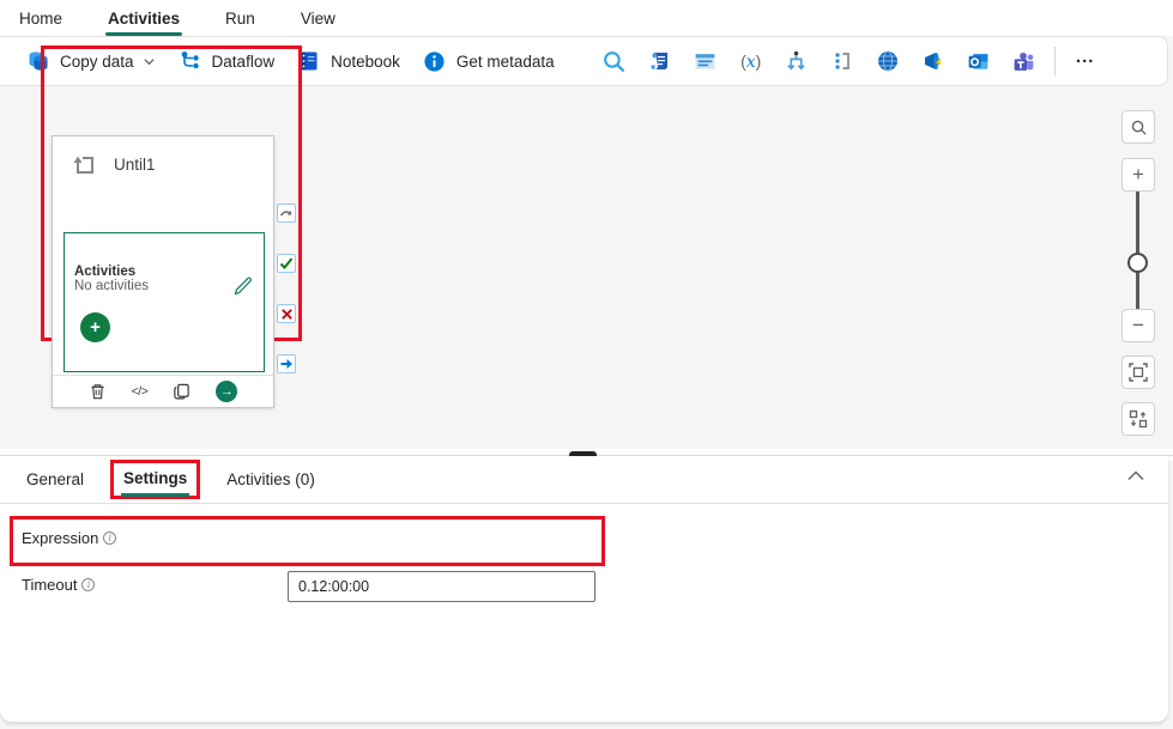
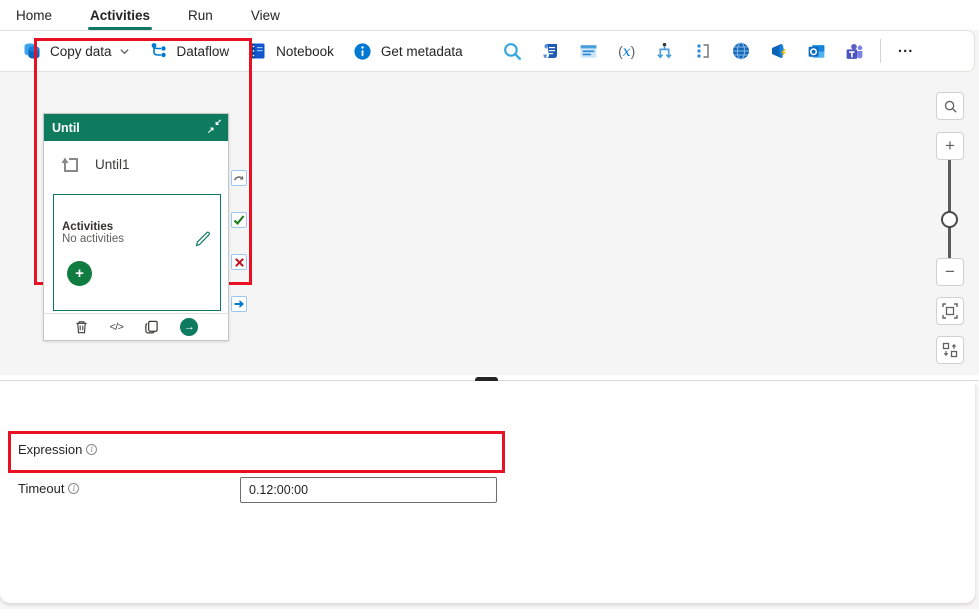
  Home
  Activities
  Run
  View
  Copy data
  Dataflow
  Notebook
  Get metadata
  (x)
  ...
+ Until
+ ↙
+ ↗
  Until1
  Activities
  No activities
  +
  </>
  →
  +
  −
- General
- Settings
- Activities (0)
  Expression
  i
  Timeout
  i
  0.12:00:00
